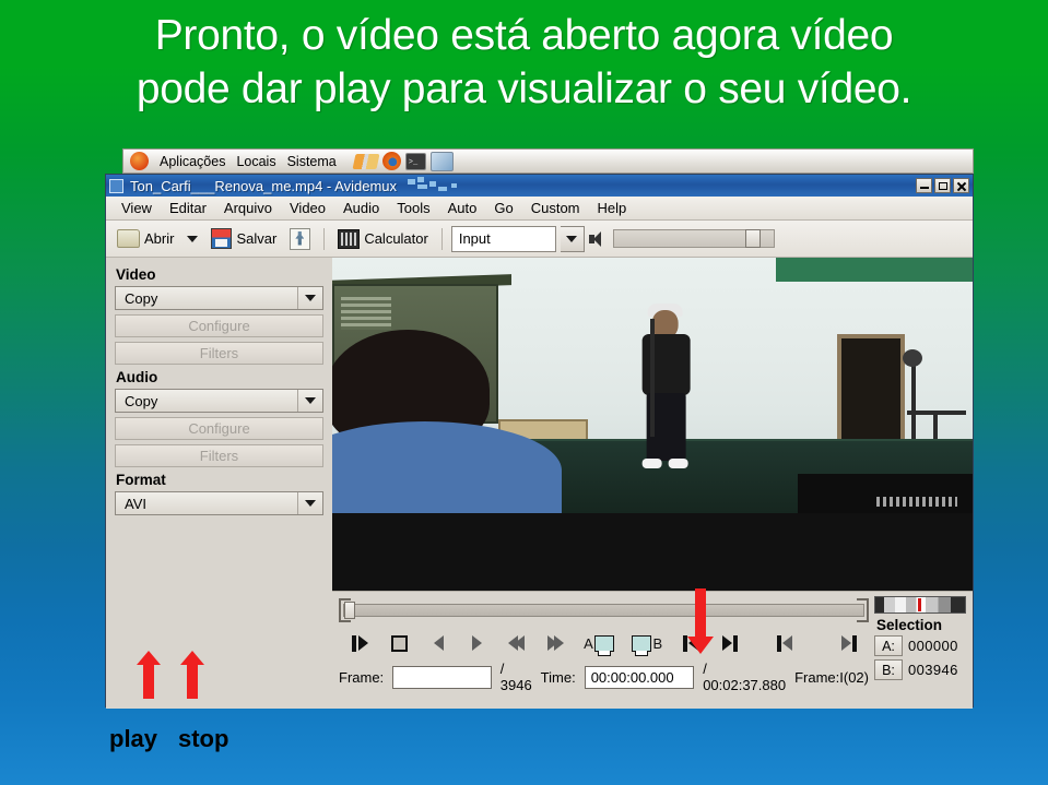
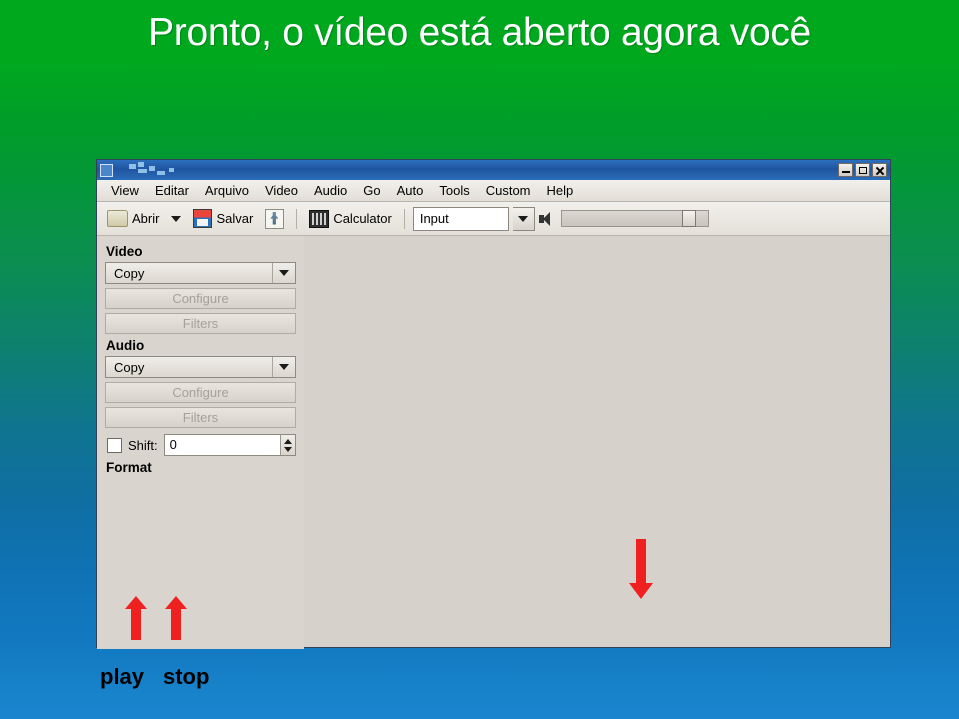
- Pronto, o vídeo está aberto agora vídeo
+ Pronto, o vídeo está aberto agora você
- pode dar play para visualizar o seu vídeo.
- Aplicações
- Locais
- Sistema
- >_
- Ton_Carfi___Renova_me.mp4 - Avidemux
  View
  Editar
  Arquivo
  Video
  Audio
- Tools
+ Go
  Auto
- Go
+ Tools
  Custom
  Help
  Abrir
  Salvar
  Calculator
  Input
  Video
  Copy
  Configure
  Filters
  Audio
  Copy
  Configure
  Filters
+ Shift:
+ 0
  Format
- AVI
- A
- B
- Frame:
- / 3946
- Time:
- 00:00:00.000
- / 00:02:37.880
- Frame:I(02)
- Selection
- A:
- 000000
- B:
- 003946
  play
  stop
